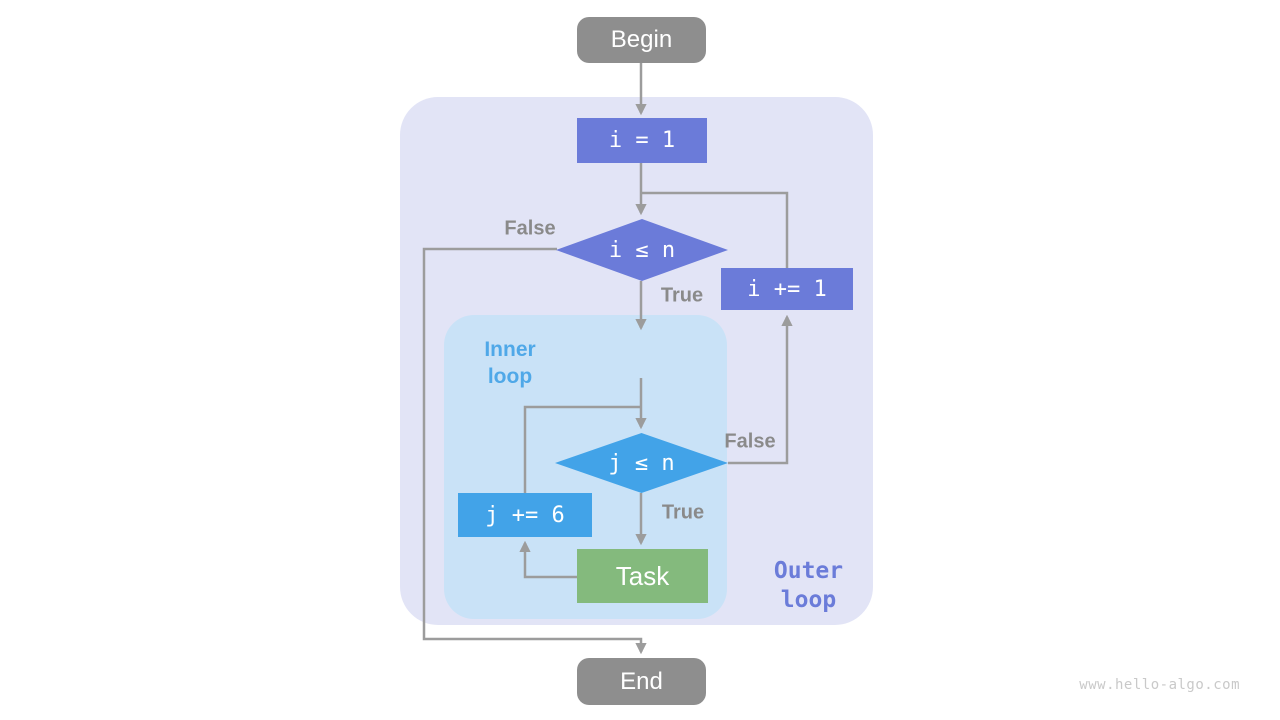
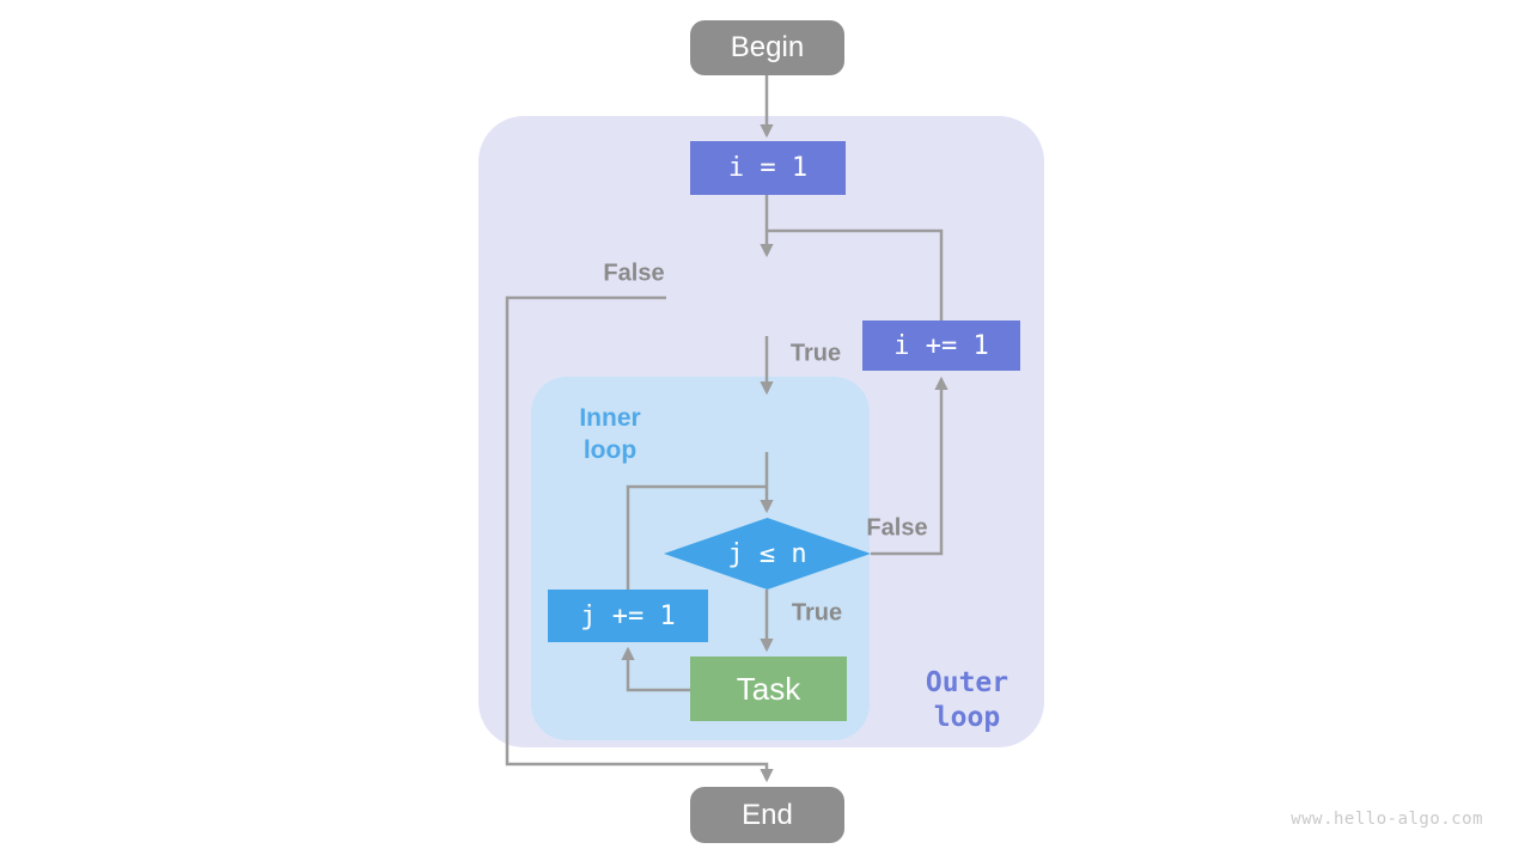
  Begin
  i = 1
- i ≤ n
  i += 1
  j ≤ n
- j += 6
+ j += 1
  Task
  End
  False
  True
  False
  True
  Inner
  loop
  Outer
  loop
  www.hello-algo.com
